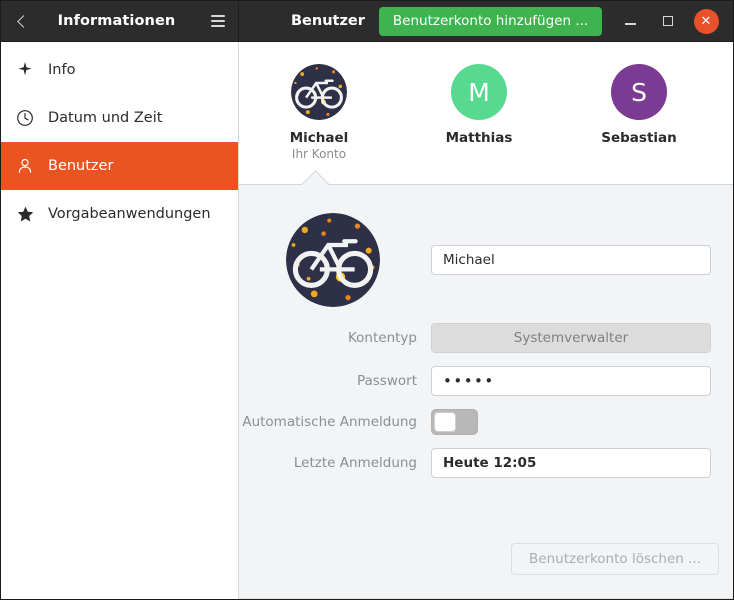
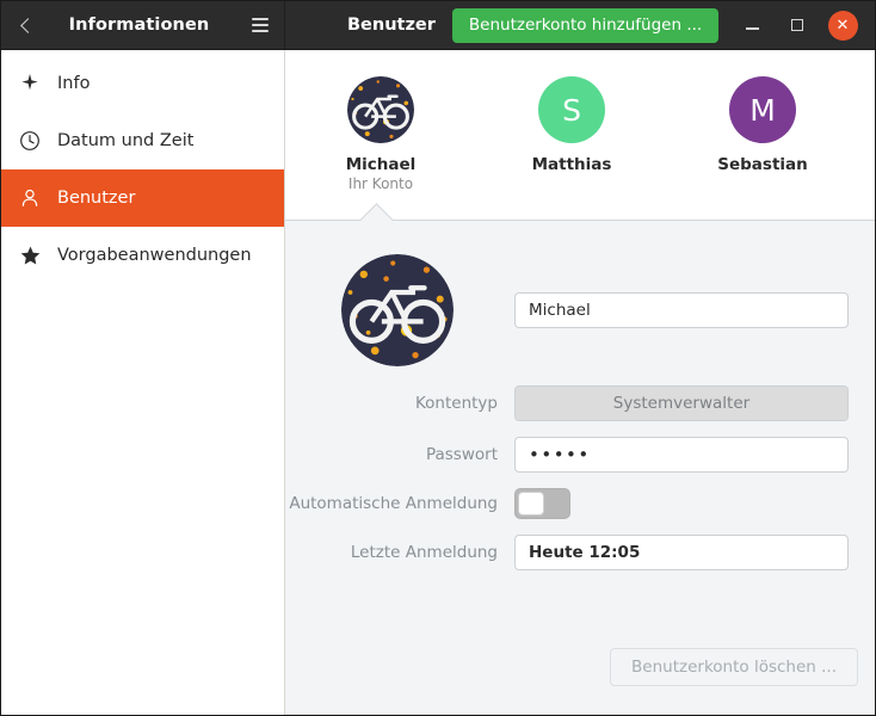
  Informationen
  Benutzer
  Benutzerkonto hinzufügen ...
  ✕
  Info
  Datum und Zeit
  Benutzer
  Vorgabeanwendungen
  Michael
  Ihr Konto
- M
+ S
  Matthias
- S
+ M
  Sebastian
  Michael
  Kontentyp
  Systemverwalter
  Passwort
  •••••
  Automatische Anmeldung
  Letzte Anmeldung
  Heute 12:05
  Benutzerkonto löschen ...
